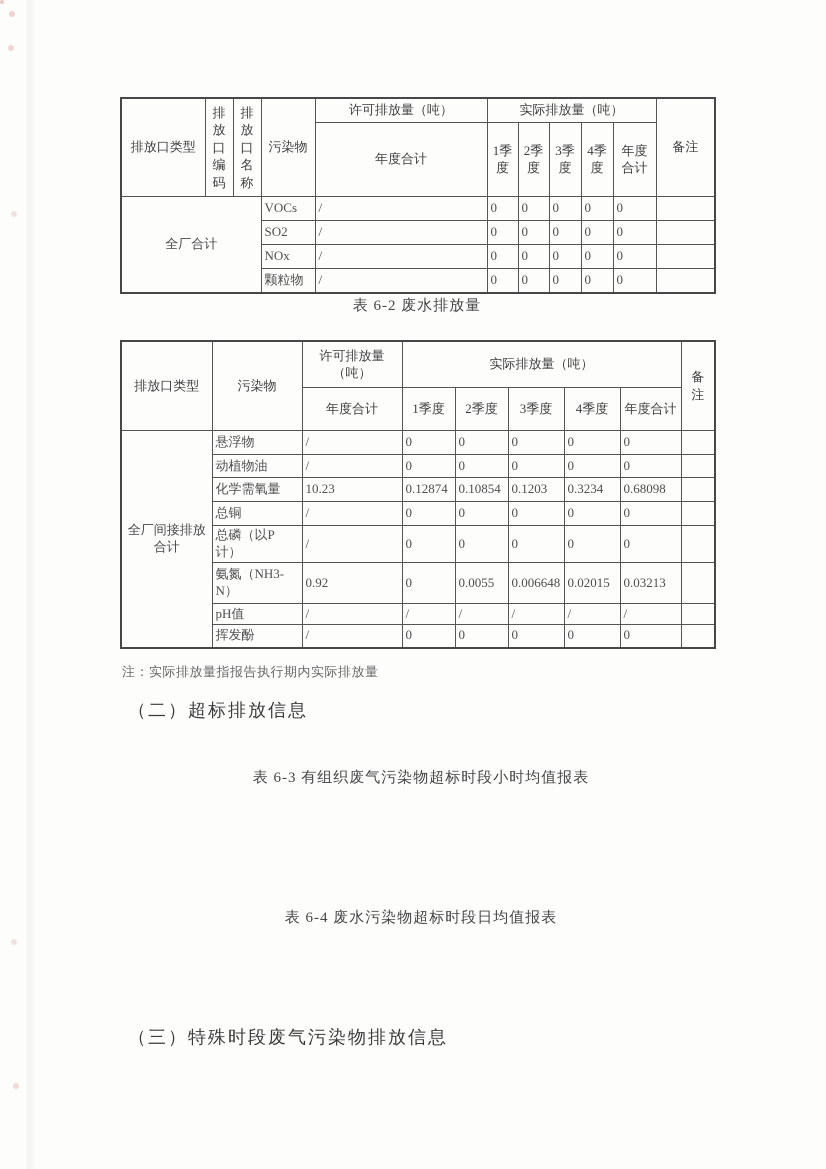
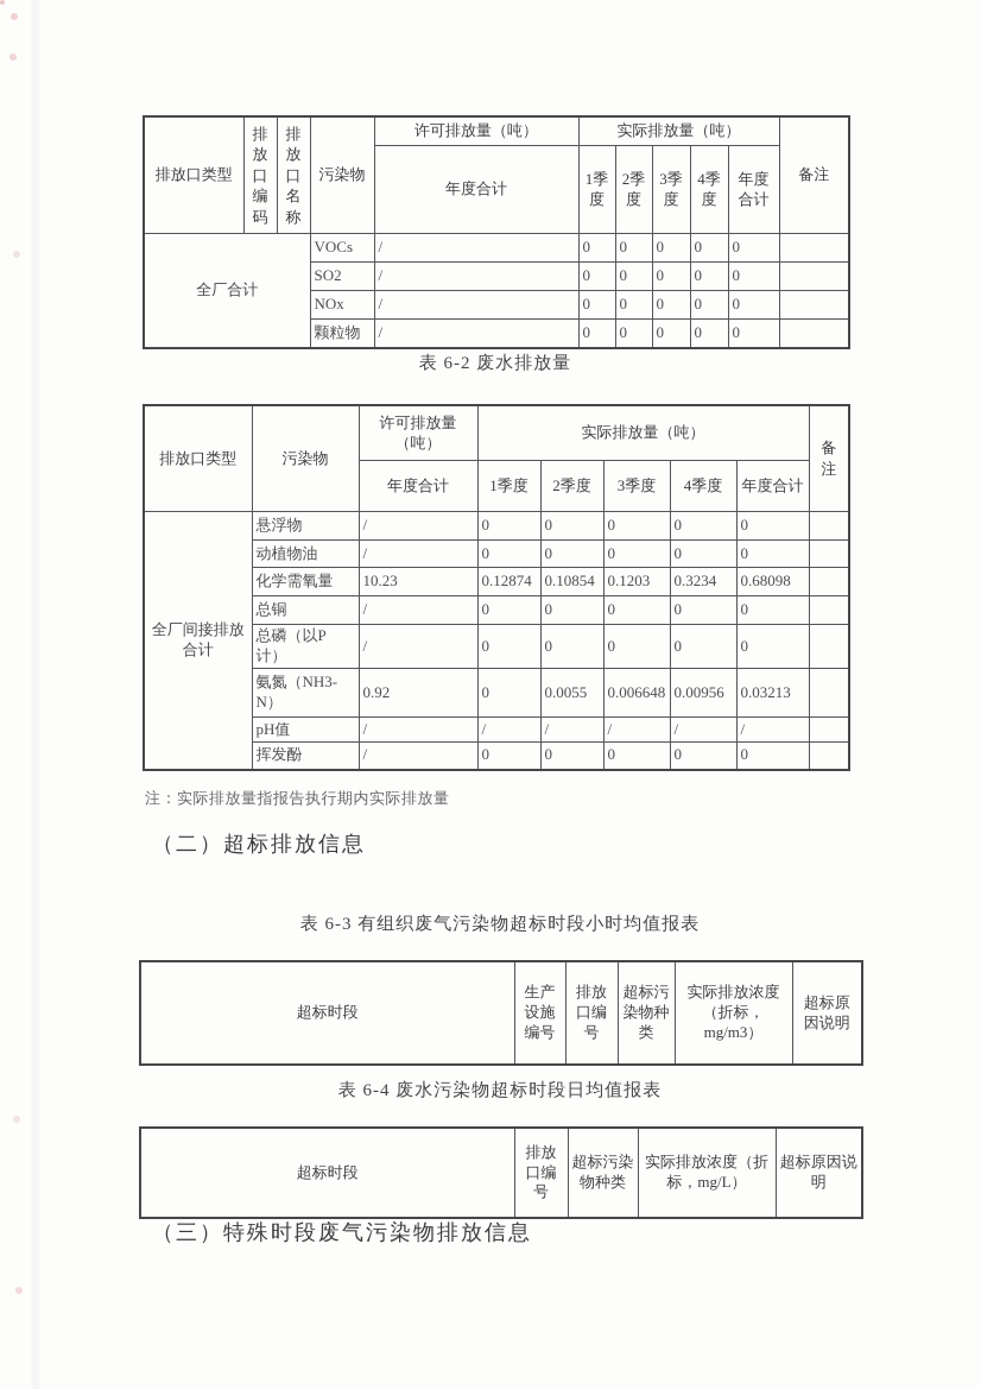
  排放口类型	排放口编码	排放口名称	污染物	许可排放量（吨）	实际排放量（吨）	备注
  年度合计	1季度	2季度	3季度	4季度	年度合计
  全厂合计	VOCs	/	0	0	0	0	0
  SO2	/	0	0	0	0	0
  NOx	/	0	0	0	0	0
  颗粒物	/	0	0	0	0	0
  表 6-2 废水排放量
  排放口类型	污染物	许可排放量（吨）	实际排放量（吨）	备注
  年度合计	1季度	2季度	3季度	4季度	年度合计
  全厂间接排放合计	悬浮物	/	0	0	0	0	0
  动植物油	/	0	0	0	0	0
  化学需氧量	10.23	0.12874	0.10854	0.1203	0.3234	0.68098
  总铜	/	0	0	0	0	0
  总磷（以P计）	/	0	0	0	0	0
- 氨氮（NH3-N）	0.92	0	0.0055	0.006648	0.02015	0.03213
+ 氨氮（NH3-N）	0.92	0	0.0055	0.006648	0.00956	0.03213
  pH值	/	/	/	/	/	/
  挥发酚	/	0	0	0	0	0
  注：实际排放量指报告执行期内实际排放量
  （二）超标排放信息
  表 6-3 有组织废气污染物超标时段小时均值报表
+ 超标时段	生产设施编号	排放口编号	超标污染物种类	实际排放浓度（折标，mg/m3）	超标原因说明
  表 6-4 废水污染物超标时段日均值报表
+ 超标时段	排放口编号	超标污染物种类	实际排放浓度（折标，mg/L）	超标原因说明
  （三）特殊时段废气污染物排放信息
